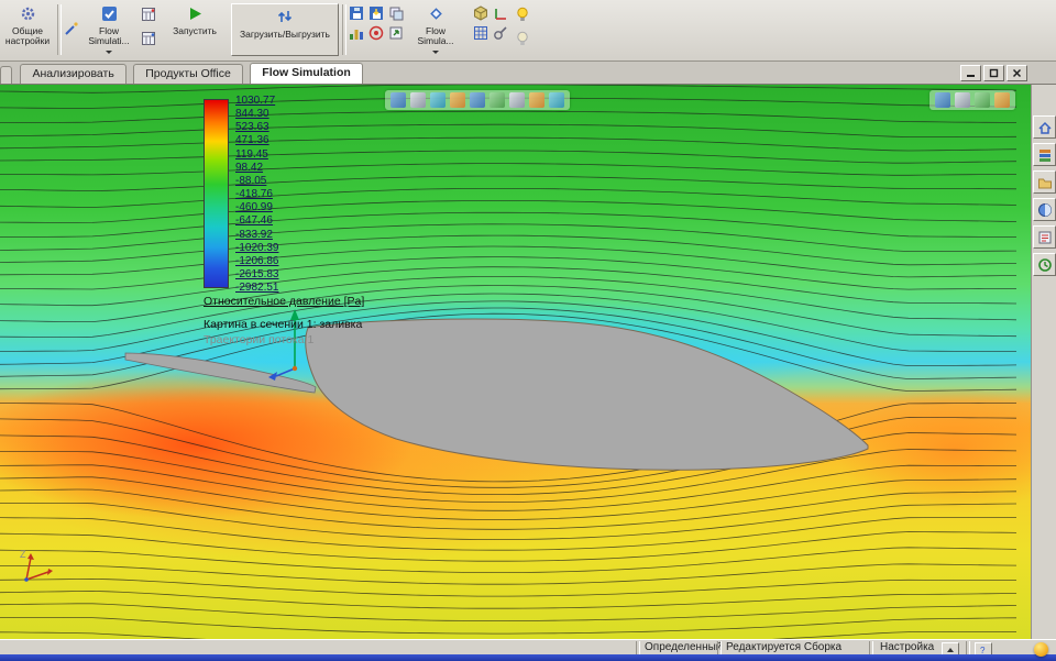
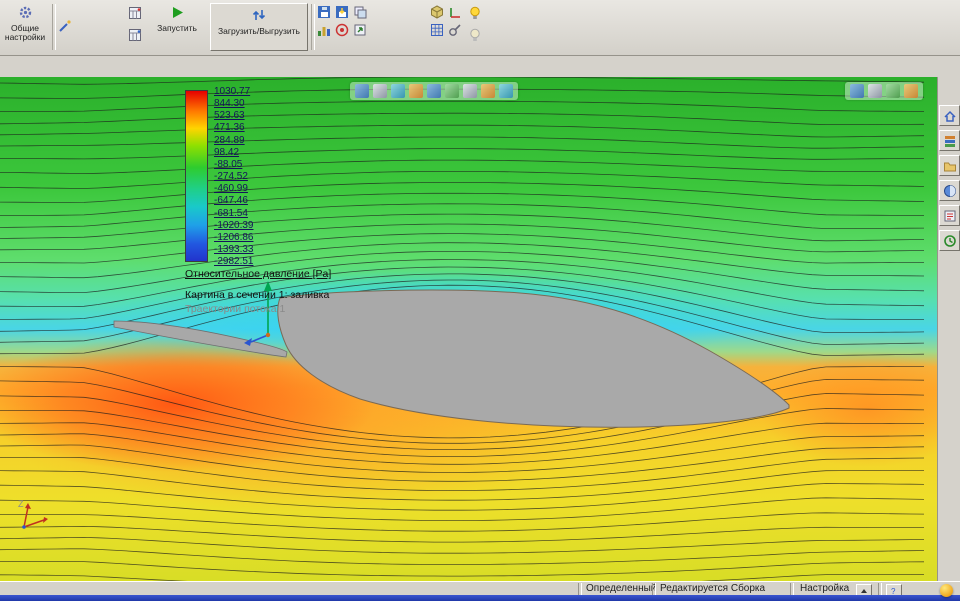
  Общие настройки
- Flow Simulati...
  Запустить
  Загрузить/Выгрузить
- Flow Simula...
- Анализировать Продукты Office Flow Simulation
  Z
  1030.77
  844.30
  523.63
  471.36
- 119.45
+ 284.89
  98.42
  -88.05
- -418.76
+ -274.52
  -460.99
  -647.46
- -833.92
+ -681.54
  -1020.39
  -1206.86
- -2615.83
+ -1393.33
  -2982.51
  Относительное давление [Pa]
  Картина в сечении 1: заливка
  Траектории потока 1
  Определенный
  Редактируется Сборка
  Настройка
  ?
